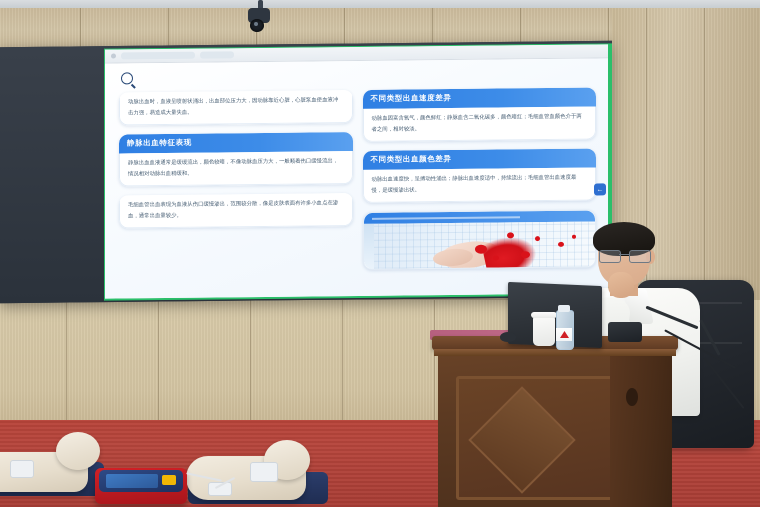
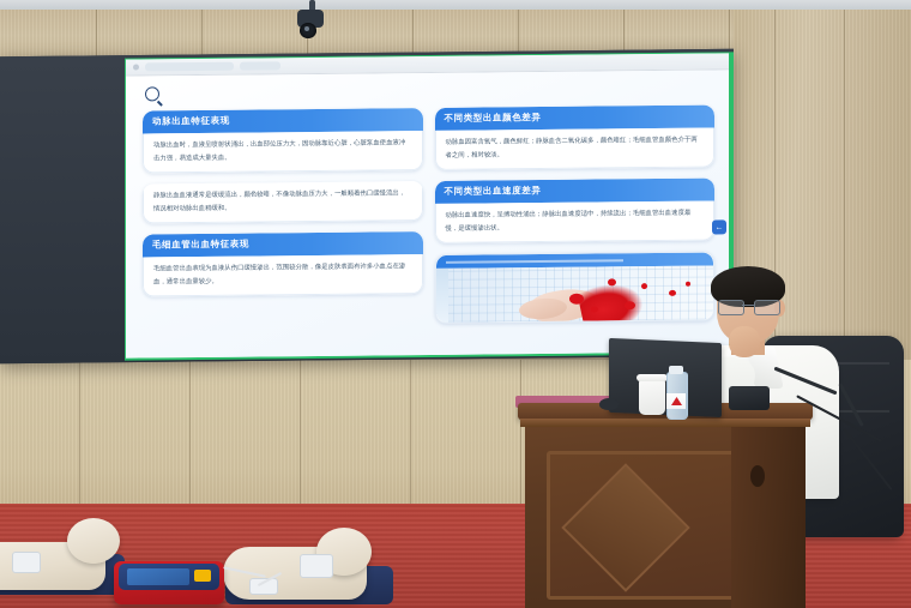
+ 动脉出血特征表现
  动脉出血时，血液呈喷射状涌出，出血部位压力大，因动脉靠近心脏，心脏泵血使血液冲
- 静脉出血特征表现
  静脉出血血液通常是缓缓流出，颜色较暗，不像动脉血压力大，一般顺着伤口缓慢流出，
+ 毛细血管出血特征表现
  毛细血管出血表现为血液从伤口缓慢渗出，范围较分散，像是皮肤表面有许多小血点在渗
- 不同类型出血速度差异
+ 不同类型出血颜色差异
  动脉血因富含氧气，颜色鲜红；静脉血含二氧化碳多，颜色暗红；毛细血管血颜色介于两
- 不同类型出血颜色差异
+ 不同类型出血速度差异
  动脉出血速度快，呈搏动性涌出；静脉出血速度适中，持续流出；毛细血管出血速度最
